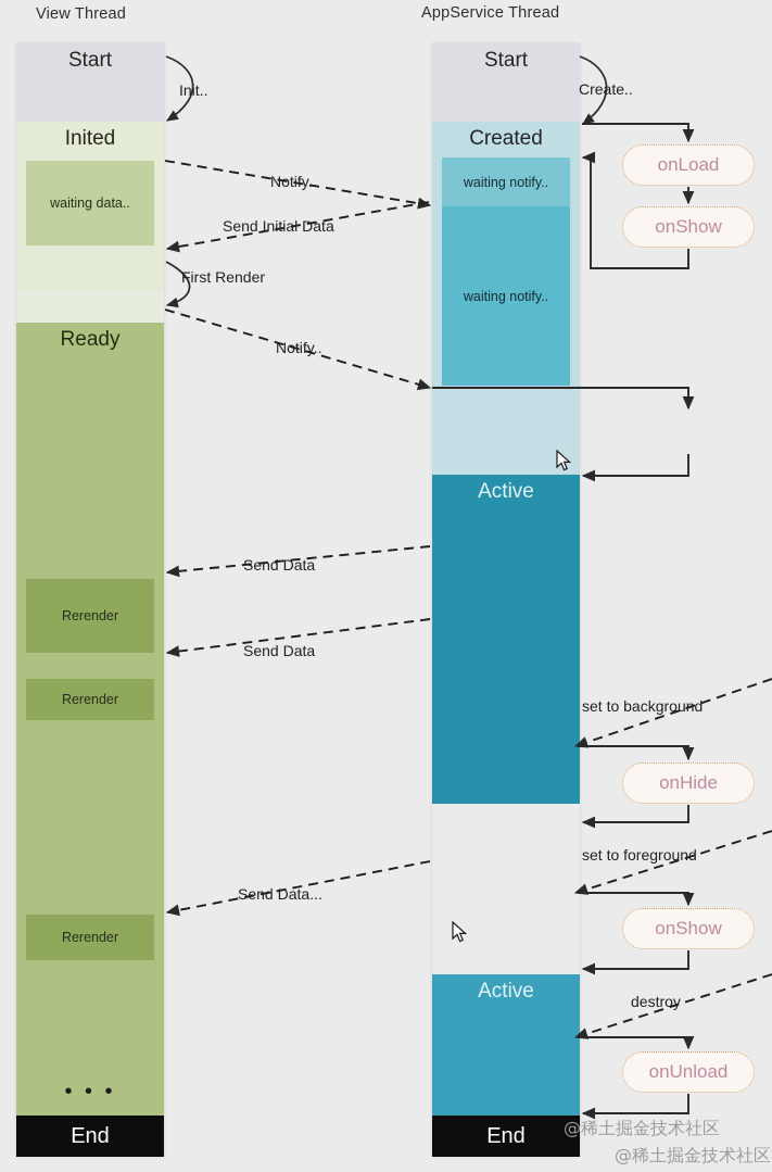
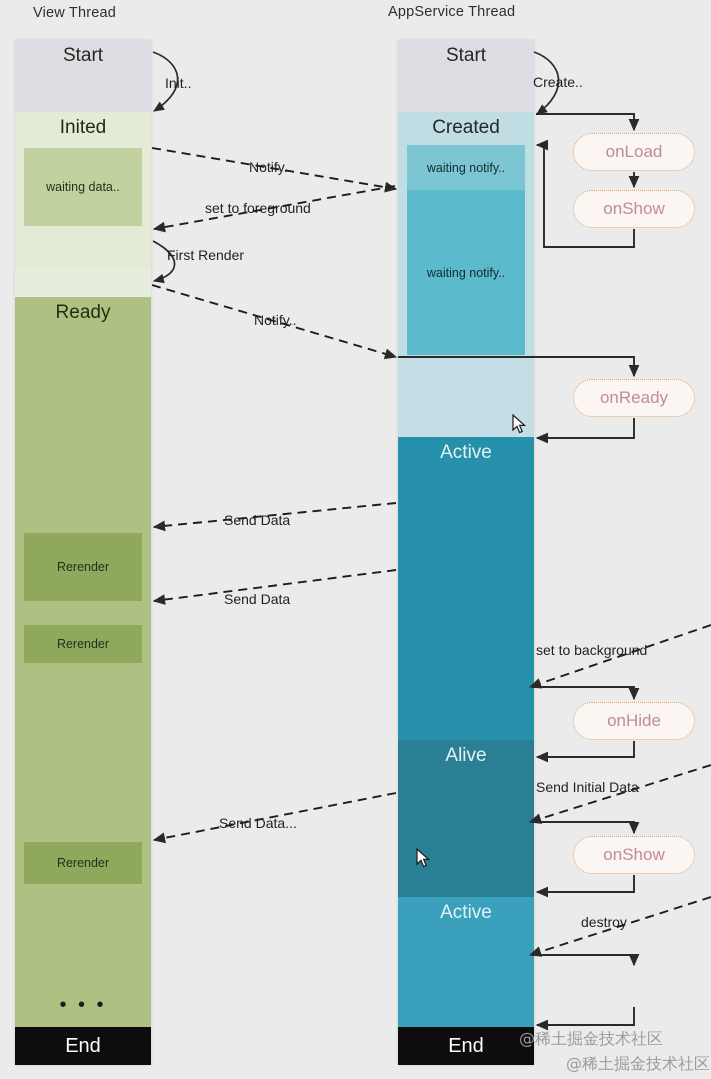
  View Thread
  AppService Thread
  Start
  Inited
  Ready
  waiting data..
  Rerender
  Rerender
  Rerender
  • • •
  End
  Start
  Created
  Active
+ Alive
  Active
  waiting notify..
  waiting notify..
  End
  @稀土掘金技术社区
  @稀土掘金技术社区
  onLoad
  onShow
+ onReady
  onHide
  onShow
- onUnload
  Init..
  Create..
  Notify..
- Send Initial Data
+ set to foreground
  First Render
  Notify..
  Send Data
  Send Data
  set to background
- set to foreground
+ Send Initial Data
  Send Data...
  destroy
